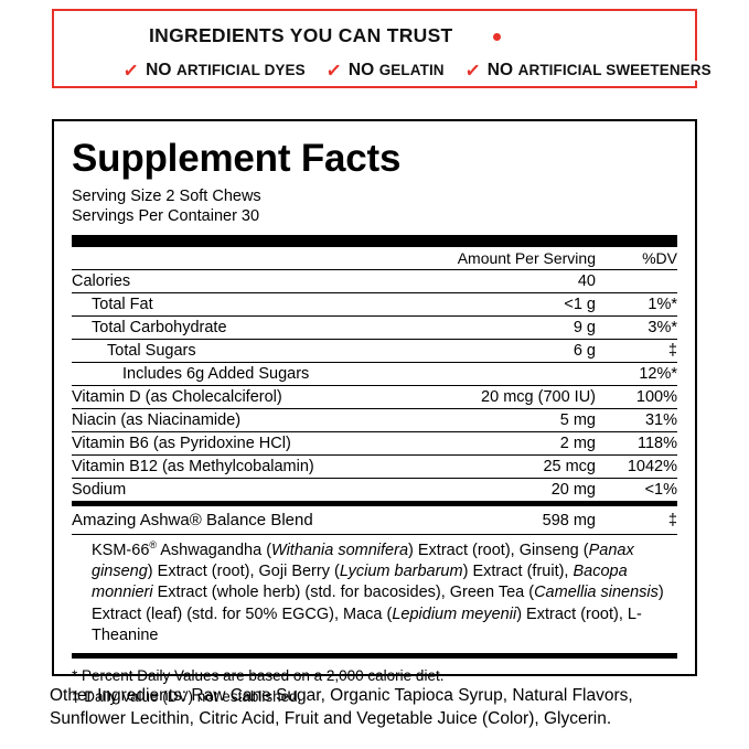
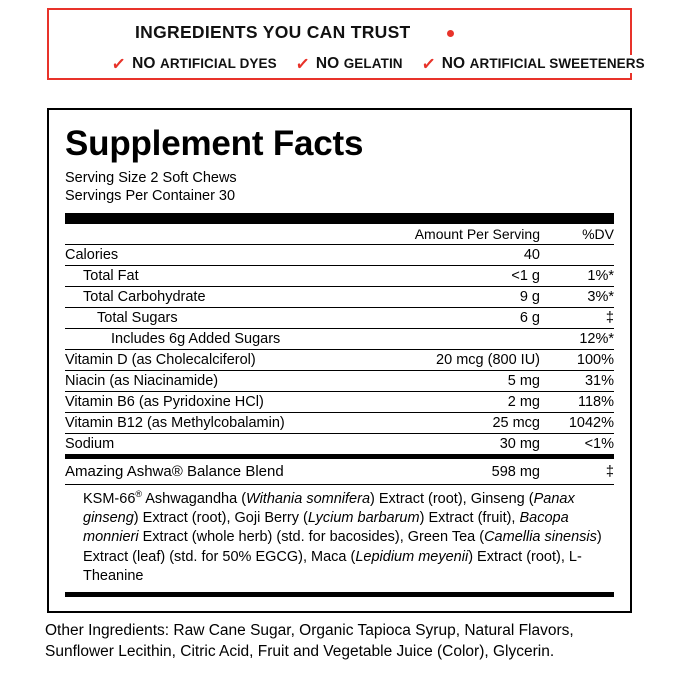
  INGREDIENTS YOU CAN TRUST
  NO ARTIFICIAL DYES
  NO GELATIN
  NO ARTIFICIAL SWEETENERS
  Supplement Facts
  Serving Size 2 Soft Chews
  Servings Per Container 30
  	Amount Per Serving	%DV
  Calories	40
  Total Fat	<1 g	1%*
  Total Carbohydrate	9 g	3%*
  Total Sugars	6 g	‡
  Includes 6g Added Sugars		12%*
- Vitamin D (as Cholecalciferol)	20 mcg (700 IU)	100%
+ Vitamin D (as Cholecalciferol)	20 mcg (800 IU)	100%
  Niacin (as Niacinamide)	5 mg	31%
  Vitamin B6 (as Pyridoxine HCl)	2 mg	118%
  Vitamin B12 (as Methylcobalamin)	25 mcg	1042%
- Sodium	20 mg	<1%
+ Sodium	30 mg	<1%
  Amazing Ashwa® Balance Blend	598 mg	‡
  KSM-66® Ashwagandha (Withania somnifera) Extract (root), Ginseng (Panax ginseng) Extract (root), Goji Berry (Lycium barbarum) Extract (fruit), Bacopa monnieri Extract (whole herb) (std. for bacosides), Green Tea (Camellia sinensis) Extract (leaf) (std. for 50% EGCG), Maca (Lepidium meyenii) Extract (root), L-Theanine
- * Percent Daily Values are based on a 2,000 calorie diet.
- ‡ Daily Value (DV) not established.
  Other Ingredients: Raw Cane Sugar, Organic Tapioca Syrup, Natural Flavors, Sunflower Lecithin, Citric Acid, Fruit and Vegetable Juice (Color), Glycerin.
